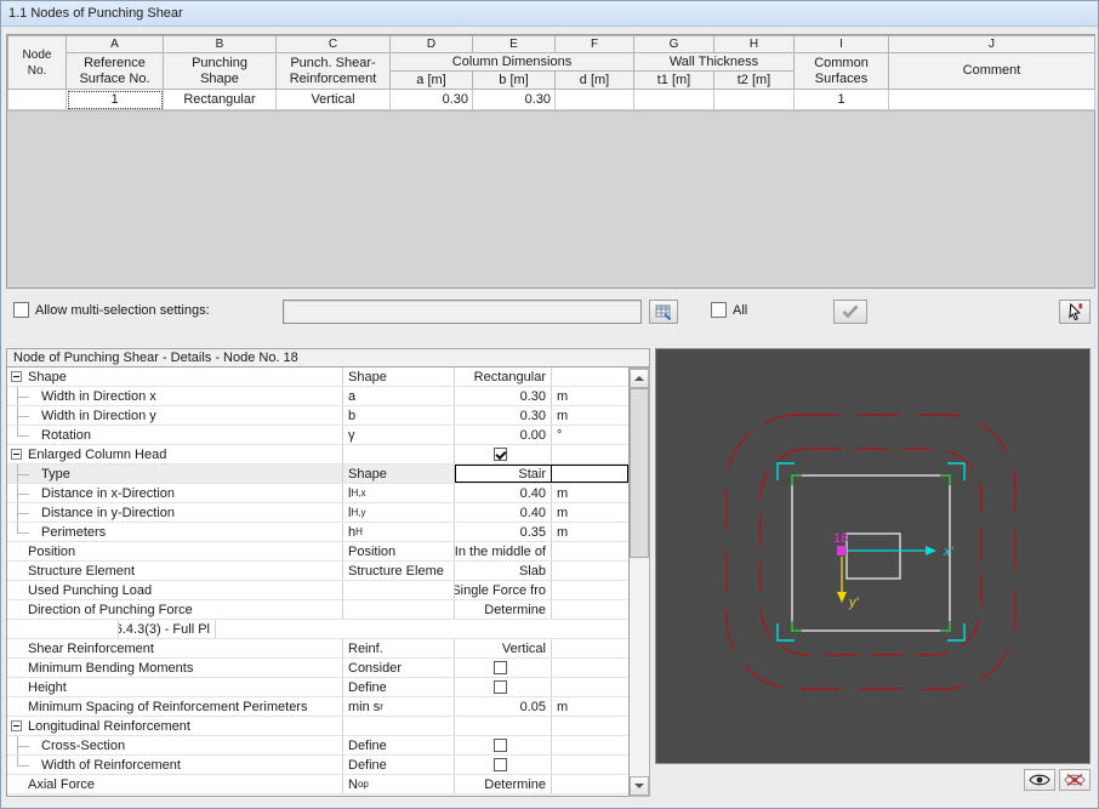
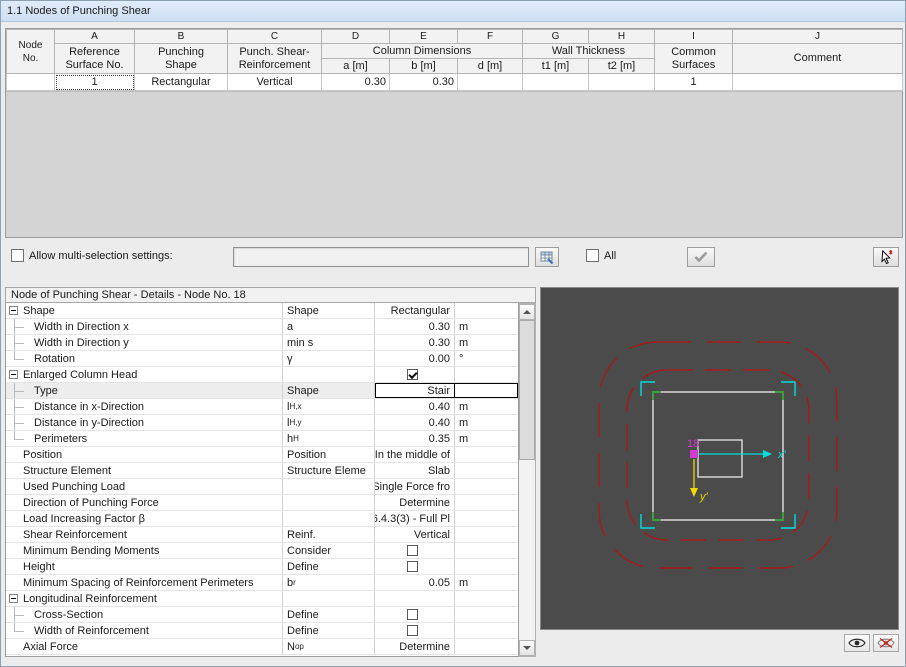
  1.1 Nodes of Punching Shear
  Node No.	A	B	C	D	E	F	G	H	I	J
  Reference Surface No.	Punching Shape	Punch. Shear- Reinforcement	Column Dimensions	Wall Thickness	Common Surfaces	Comment
  a [m]	b [m]	d [m]	t1 [m]	t2 [m]
  	1	Rectangular	Vertical	0.30	0.30				1
  Allow multi-selection settings:
  All
  Node of Punching Shear - Details - Node No. 18
  Shape
  Shape
  Rectangular
  Width in Direction x
  a
  0.30
  m
  Width in Direction y
- b
+ min s
  0.30
  m
  Rotation
  γ
  0.00
  °
  Enlarged Column Head
  Type
  Shape
  Stair
  Distance in x-Direction
  l
  H,x
  0.40
  m
  Distance in y-Direction
  l
  H,y
  0.40
  m
  Perimeters
  h
  H
  0.35
  m
  Position
  Position
  In the middle of
  Structure Element
  Structure Eleme
  Slab
  Used Punching Load
  Single Force fro
  Direction of Punching Force
  Determine
+ Load Increasing Factor β
  6.4.3(3) - Full Pl
  Shear Reinforcement
  Reinf.
  Vertical
  Minimum Bending Moments
  Consider
  Height
  Define
  Minimum Spacing of Reinforcement Perimeters
- min s
+ b
  r
  0.05
  m
  Longitudinal Reinforcement
  Cross-Section
  Define
  Width of Reinforcement
  Define
  Axial Force
  N
  op
  Determine
  18
  x'
  y'
